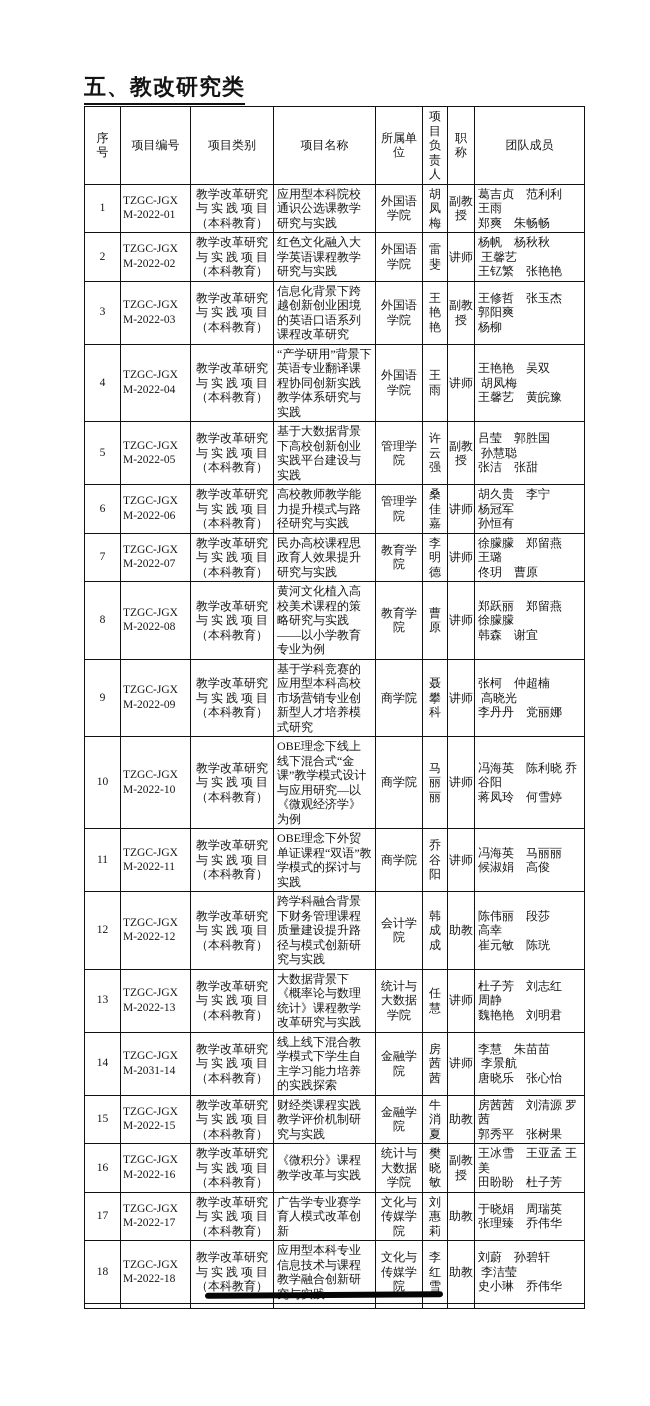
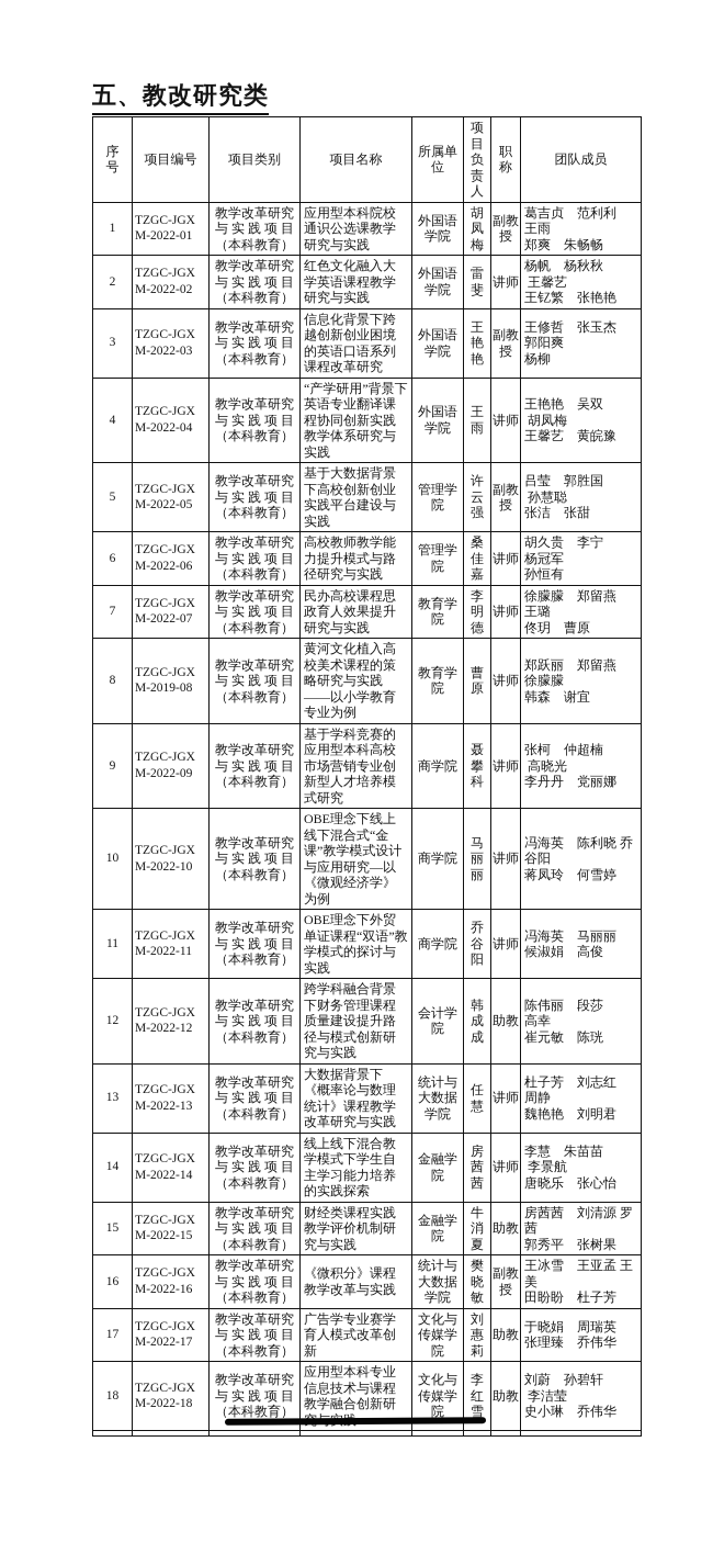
  五、教改研究类
  序 号	项目编号	项目类别	项目名称	所属单 位	项 目 负 责 人	职 称	团队成员
  1	TZGC-JGXM-2022-01	教学改革研究 与 实 践 项 目 （本科教育）	应用型本科院校通识公选课教学研究与实践	外国语学院	胡凤梅	副教授	葛吉贞 范利利 王雨 郑爽 朱畅畅
  2	TZGC-JGXM-2022-02	教学改革研究 与 实 践 项 目 （本科教育）	红色文化融入大学英语课程教学研究与实践	外国语学院	雷斐	讲师	杨帆 杨秋秋 王馨艺 王钇繁 张艳艳
  3	TZGC-JGXM-2022-03	教学改革研究 与 实 践 项 目 （本科教育）	信息化背景下跨越创新创业困境的英语口语系列课程改革研究	外国语学院	王艳艳	副教授	王修哲 张玉杰 郭阳爽 杨柳
  4	TZGC-JGXM-2022-04	教学改革研究 与 实 践 项 目 （本科教育）	“产学研用”背景下英语专业翻译课程协同创新实践教学体系研究与实践	外国语学院	王雨	讲师	王艳艳 吴双 胡凤梅 王馨艺 黄皖豫
  5	TZGC-JGXM-2022-05	教学改革研究 与 实 践 项 目 （本科教育）	基于大数据背景下高校创新创业实践平台建设与实践	管理学院	许云强	副教授	吕莹 郭胜国 孙慧聪 张洁 张甜
  6	TZGC-JGXM-2022-06	教学改革研究 与 实 践 项 目 （本科教育）	高校教师教学能力提升模式与路径研究与实践	管理学院	桑佳嘉	讲师	胡久贵 李宁 杨冠军 孙恒有
  7	TZGC-JGXM-2022-07	教学改革研究 与 实 践 项 目 （本科教育）	民办高校课程思政育人效果提升研究与实践	教育学院	李明德	讲师	徐朦朦 郑留燕 王璐 佟玥 曹原
- 8	TZGC-JGXM-2022-08	教学改革研究 与 实 践 项 目 （本科教育）	黄河文化植入高校美术课程的策略研究与实践——以小学教育专业为例	教育学院	曹原	讲师	郑跃丽 郑留燕 徐朦朦 韩森 谢宜
+ 8	TZGC-JGXM-2019-08	教学改革研究 与 实 践 项 目 （本科教育）	黄河文化植入高校美术课程的策略研究与实践——以小学教育专业为例	教育学院	曹原	讲师	郑跃丽 郑留燕 徐朦朦 韩森 谢宜
  9	TZGC-JGXM-2022-09	教学改革研究 与 实 践 项 目 （本科教育）	基于学科竞赛的应用型本科高校市场营销专业创新型人才培养模式研究	商学院	聂攀科	讲师	张柯 仲超楠 高晓光 李丹丹 党丽娜
  10	TZGC-JGXM-2022-10	教学改革研究 与 实 践 项 目 （本科教育）	OBE理念下线上线下混合式“金课”教学模式设计与应用研究—以《微观经济学》为例	商学院	马丽丽	讲师	冯海英 陈利晓 乔谷阳 蒋凤玲 何雪婷
  11	TZGC-JGXM-2022-11	教学改革研究 与 实 践 项 目 （本科教育）	OBE理念下外贸单证课程“双语”教学模式的探讨与实践	商学院	乔谷阳	讲师	冯海英 马丽丽 候淑娟 高俊
  12	TZGC-JGXM-2022-12	教学改革研究 与 实 践 项 目 （本科教育）	跨学科融合背景下财务管理课程质量建设提升路径与模式创新研究与实践	会计学院	韩成成	助教	陈伟丽 段莎 高幸 崔元敏 陈珖
  13	TZGC-JGXM-2022-13	教学改革研究 与 实 践 项 目 （本科教育）	大数据背景下《概率论与数理统计》课程教学改革研究与实践	统计与大数据学院	任慧	讲师	杜子芳 刘志红 周静 魏艳艳 刘明君
- 14	TZGC-JGXM-2031-14	教学改革研究 与 实 践 项 目 （本科教育）	线上线下混合教学模式下学生自主学习能力培养的实践探索	金融学院	房茜茜	讲师	李慧 朱苗苗 李景航 唐晓乐 张心怡
+ 14	TZGC-JGXM-2022-14	教学改革研究 与 实 践 项 目 （本科教育）	线上线下混合教学模式下学生自主学习能力培养的实践探索	金融学院	房茜茜	讲师	李慧 朱苗苗 李景航 唐晓乐 张心怡
  15	TZGC-JGXM-2022-15	教学改革研究 与 实 践 项 目 （本科教育）	财经类课程实践教学评价机制研究与实践	金融学院	牛消夏	助教	房茜茜 刘清源 罗茜 郭秀平 张树果
  16	TZGC-JGXM-2022-16	教学改革研究 与 实 践 项 目 （本科教育）	《微积分》课程教学改革与实践	统计与大数据学院	樊晓敏	副教授	王冰雪 王亚孟 王美 田盼盼 杜子芳
  17	TZGC-JGXM-2022-17	教学改革研究 与 实 践 项 目 （本科教育）	广告学专业赛学育人模式改革创新	文化与传媒学院	刘惠莉	助教	于晓娟 周瑞英 张理臻 乔伟华
  18	TZGC-JGXM-2022-18	教学改革研究 与 实 践 项 目 （本科教育）	应用型本科专业信息技术与课程教学融合创新研	文化与传媒学院	李红雪	助教	刘蔚 孙碧轩 李洁莹 史小琳 乔伟华
